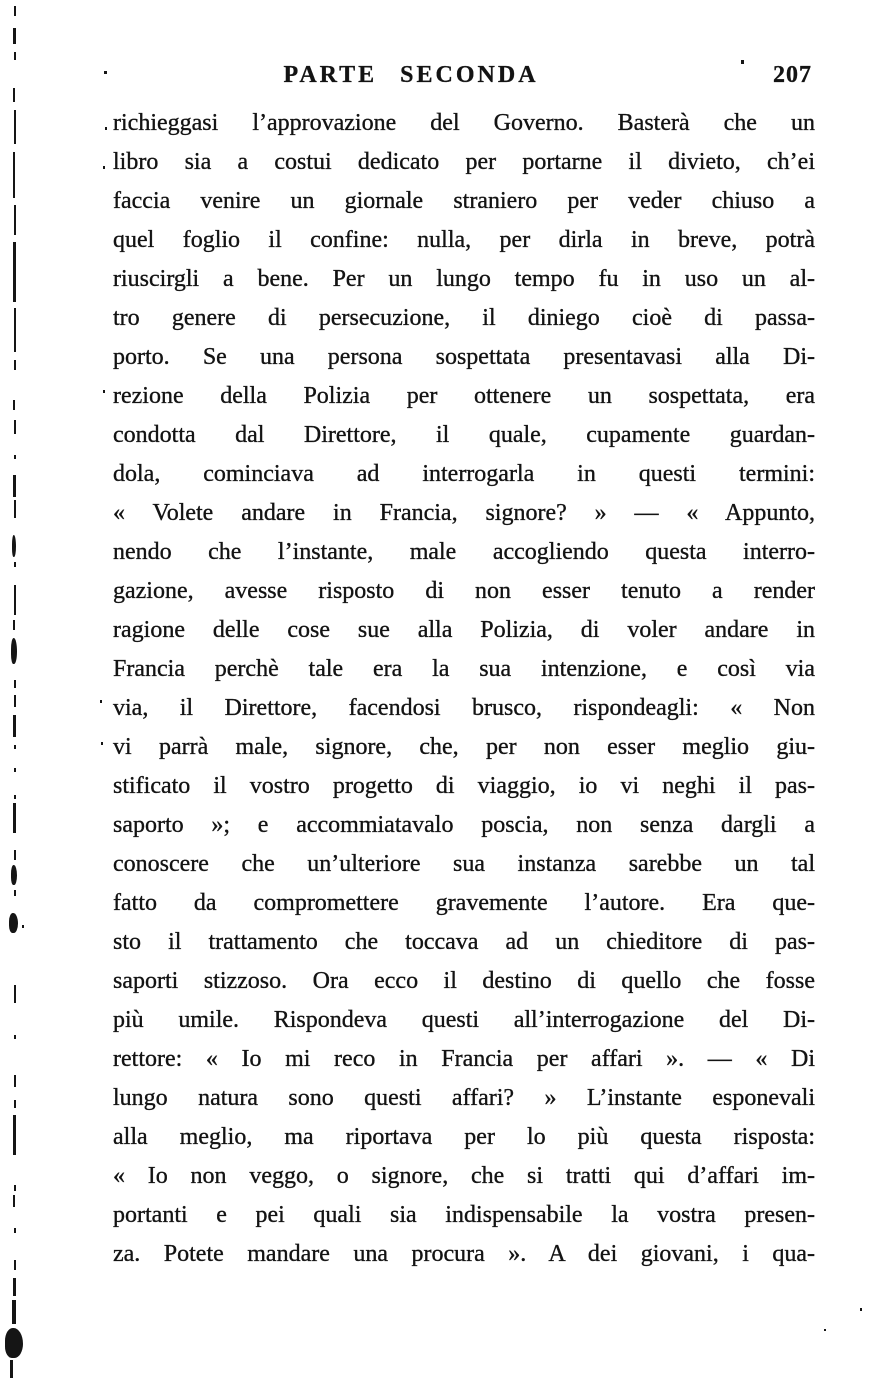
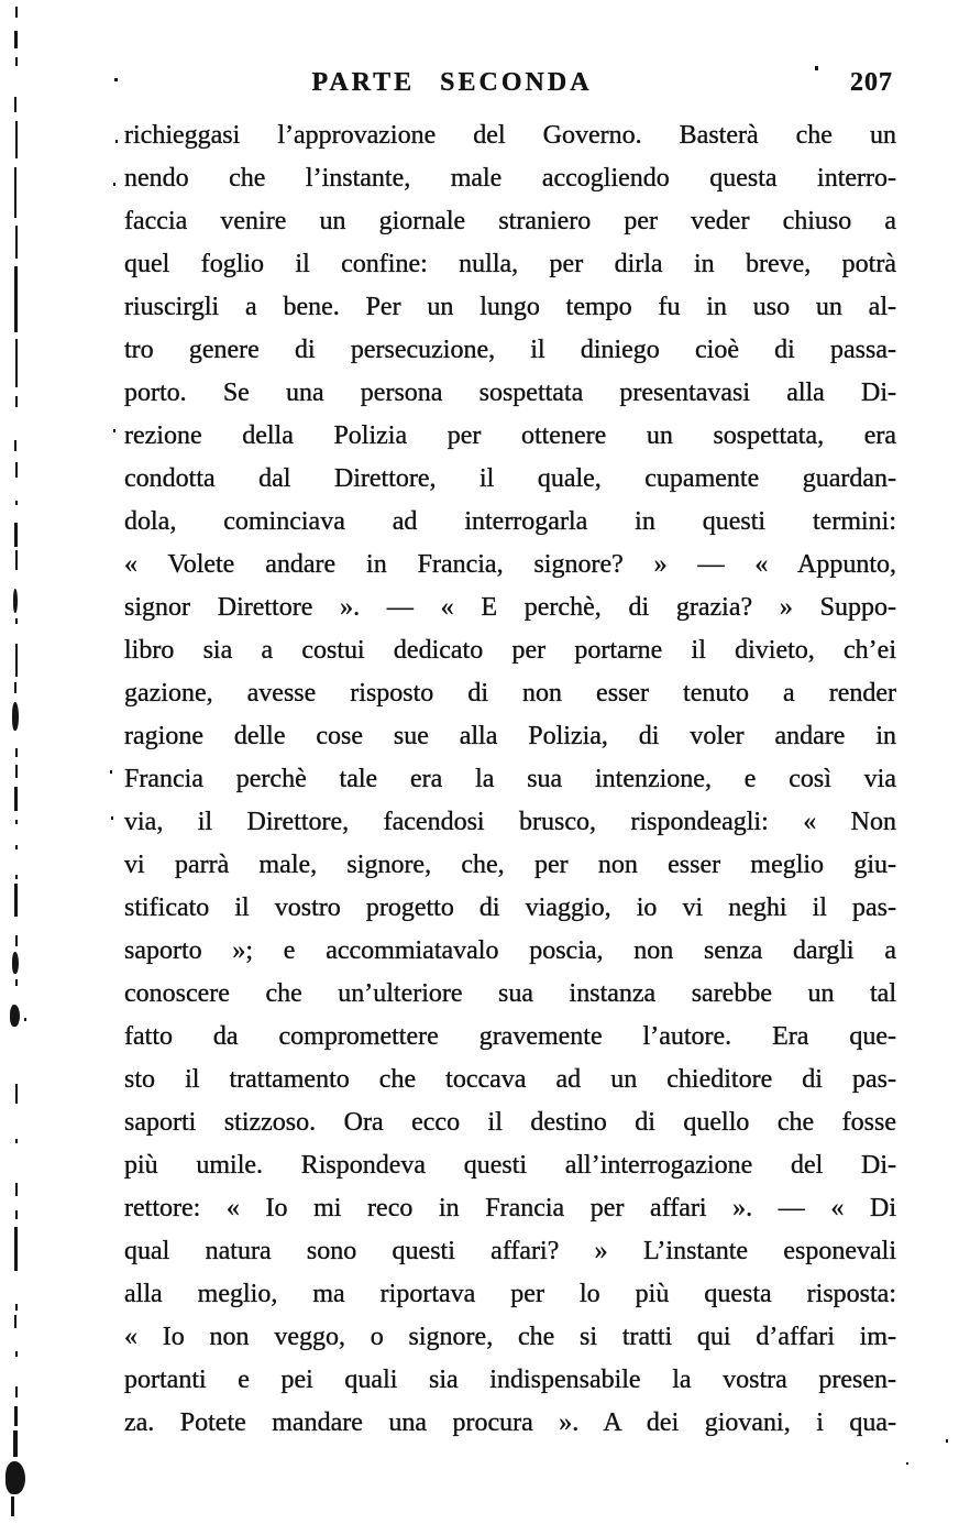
  PARTE SECONDA
  207
  richieggasi l’approvazione del Governo. Basterà che un
- libro sia a costui dedicato per portarne il divieto, ch’ei
+ nendo che l’instante, male accogliendo questa interro-
  faccia venire un giornale straniero per veder chiuso a
  quel foglio il confine: nulla, per dirla in breve, potrà
  riuscirgli a bene. Per un lungo tempo fu in uso un al-
  tro genere di persecuzione, il diniego cioè di passa-
  porto. Se una persona sospettata presentavasi alla Di-
  rezione della Polizia per ottenere un sospettata, era
  condotta dal Direttore, il quale, cupamente guardan-
  dola, cominciava ad interrogarla in questi termini:
  « Volete andare in Francia, signore? » — « Appunto,
+ signor Direttore ». — « E perchè, di grazia? » Suppo-
- nendo che l’instante, male accogliendo questa interro-
+ libro sia a costui dedicato per portarne il divieto, ch’ei
  gazione, avesse risposto di non esser tenuto a render
  ragione delle cose sue alla Polizia, di voler andare in
  Francia perchè tale era la sua intenzione, e così via
  via, il Direttore, facendosi brusco, rispondeagli: « Non
  vi parrà male, signore, che, per non esser meglio giu-
  stificato il vostro progetto di viaggio, io vi neghi il pas-
  saporto »; e accommiatavalo poscia, non senza dargli a
  conoscere che un’ulteriore sua instanza sarebbe un tal
  fatto da compromettere gravemente l’autore. Era que-
  sto il trattamento che toccava ad un chieditore di pas-
  saporti stizzoso. Ora ecco il destino di quello che fosse
  più umile. Rispondeva questi all’interrogazione del Di-
  rettore: « Io mi reco in Francia per affari ». — « Di
- lungo natura sono questi affari? » L’instante esponevali
+ qual natura sono questi affari? » L’instante esponevali
  alla meglio, ma riportava per lo più questa risposta:
  « Io non veggo, o signore, che si tratti qui d’affari im-
  portanti e pei quali sia indispensabile la vostra presen-
  za. Potete mandare una procura ». A dei giovani, i qua-
